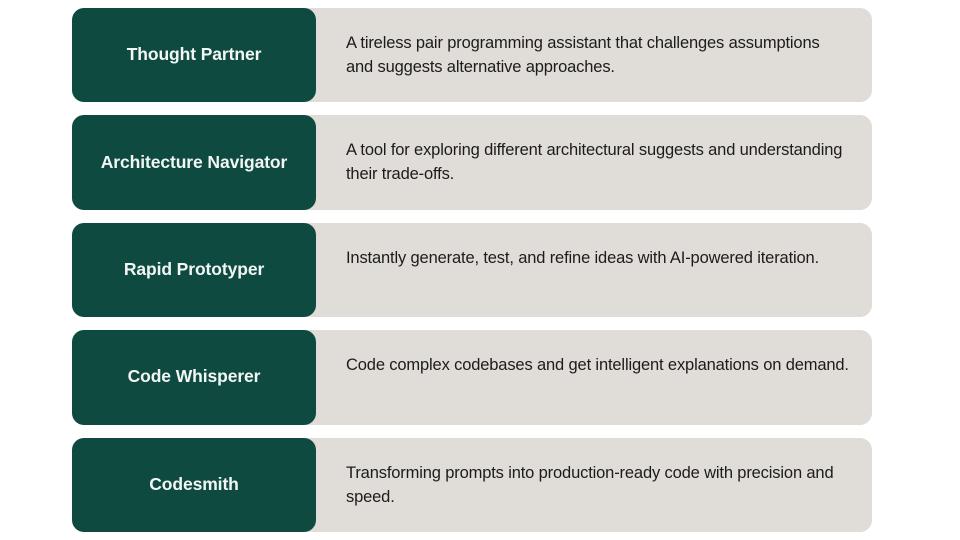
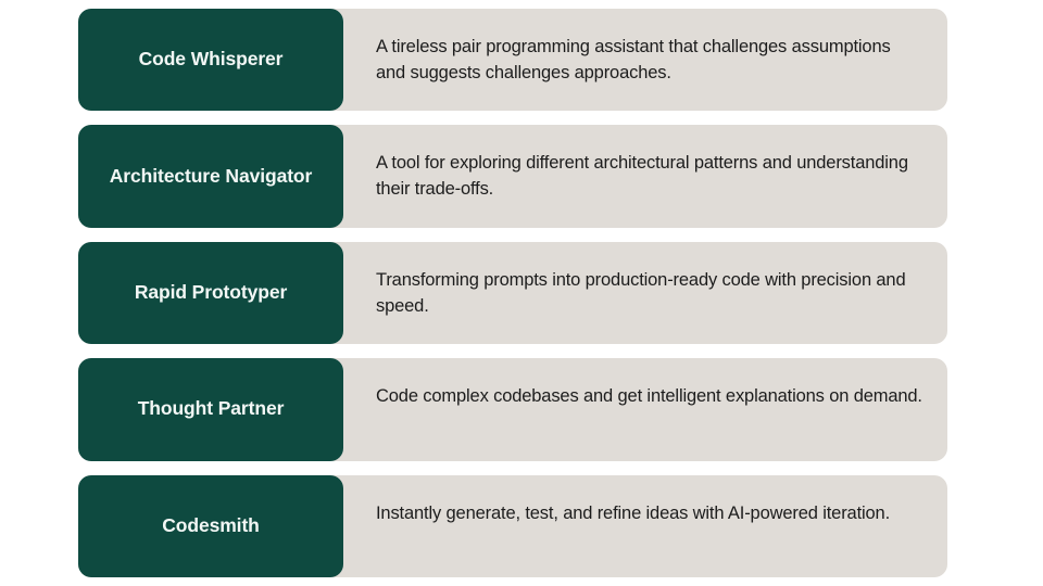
- Thought Partner
+ Code Whisperer
- A tireless pair programming assistant that challenges assumptions and suggests alternative approaches.
+ A tireless pair programming assistant that challenges assumptions and suggests challenges approaches.
  Architecture Navigator
- A tool for exploring different architectural suggests and understanding their trade-offs.
+ A tool for exploring different architectural patterns and understanding their trade-offs.
  Rapid Prototyper
- Instantly generate, test, and refine ideas with AI-powered iteration.
+ Transforming prompts into production-ready code with precision and speed.
- Code Whisperer
+ Thought Partner
  Code complex codebases and get intelligent explanations on demand.
  Codesmith
- Transforming prompts into production-ready code with precision and speed.
+ Instantly generate, test, and refine ideas with AI-powered iteration.
